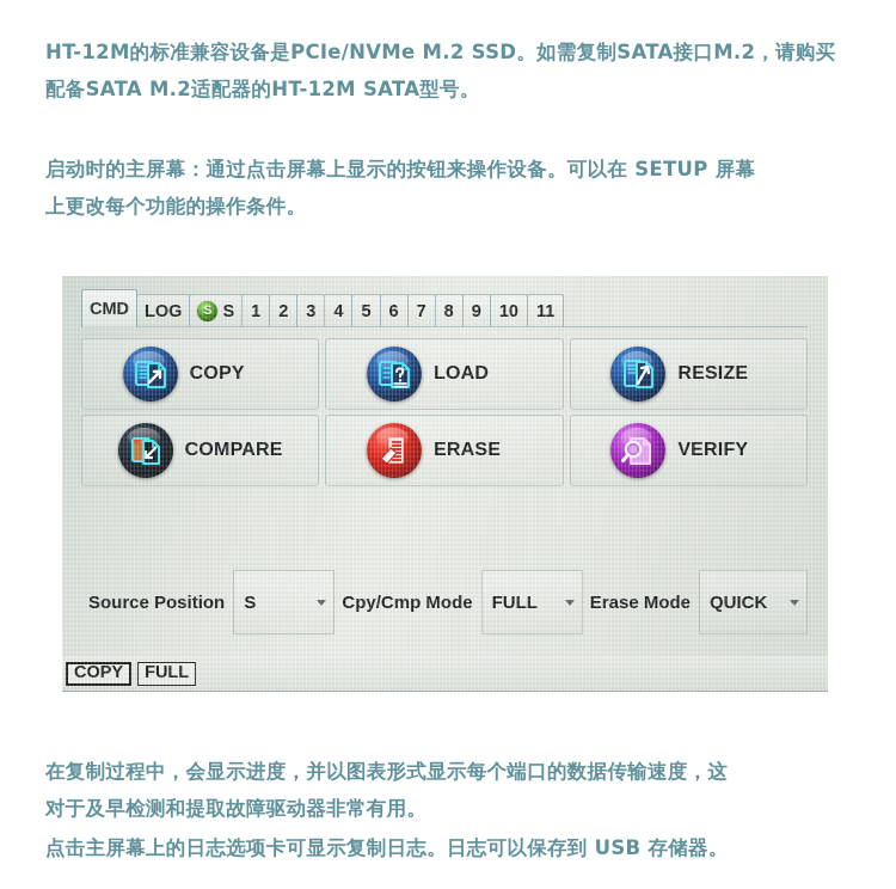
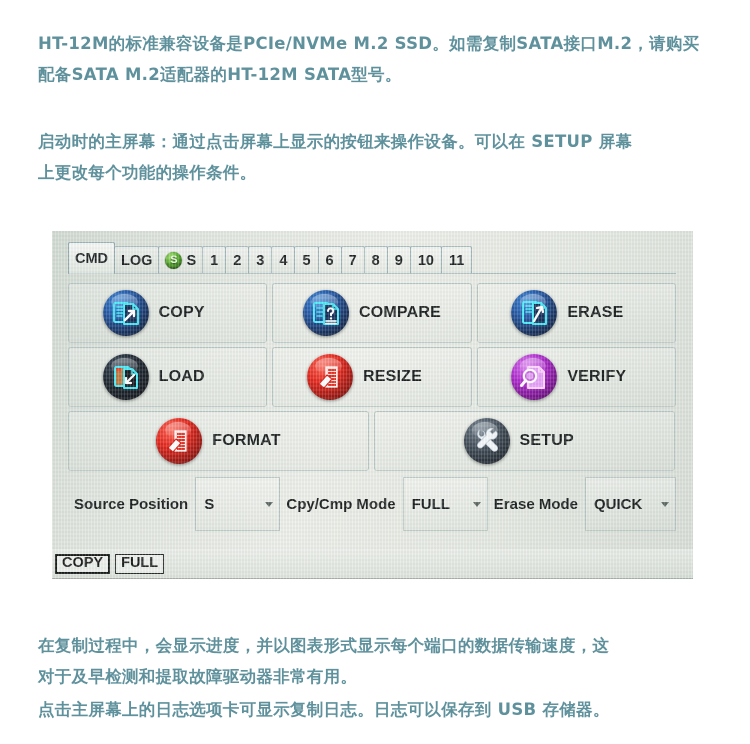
  HT-12M的标准兼容设备是PCIe/NVMe M.2 SSD。如需复制SATA接口M.2，请购买
  配备SATA M.2适配器的HT-12M SATA型号。
  启动时的主屏幕：通过点击屏幕上显示的按钮来操作设备。可以在 SETUP 屏幕
  上更改每个功能的操作条件。
  CMD
  LOG
  S
  S
  1
  2
  3
  4
  5
  6
  7
  8
  9
  10
  11
  COPY
- LOAD
+ COMPARE
- RESIZE
+ ERASE
- COMPARE
+ LOAD
- ERASE
+ RESIZE
  VERIFY
+ FORMAT
+ SETUP
  Source Position
  S
  Cpy/Cmp Mode
  FULL
  Erase Mode
  QUICK
  COPY
  FULL
  在复制过程中，会显示进度，并以图表形式显示每个端口的数据传输速度，这
  对于及早检测和提取故障驱动器非常有用。
  点击主屏幕上的日志选项卡可显示复制日志。日志可以保存到 USB 存储器。
